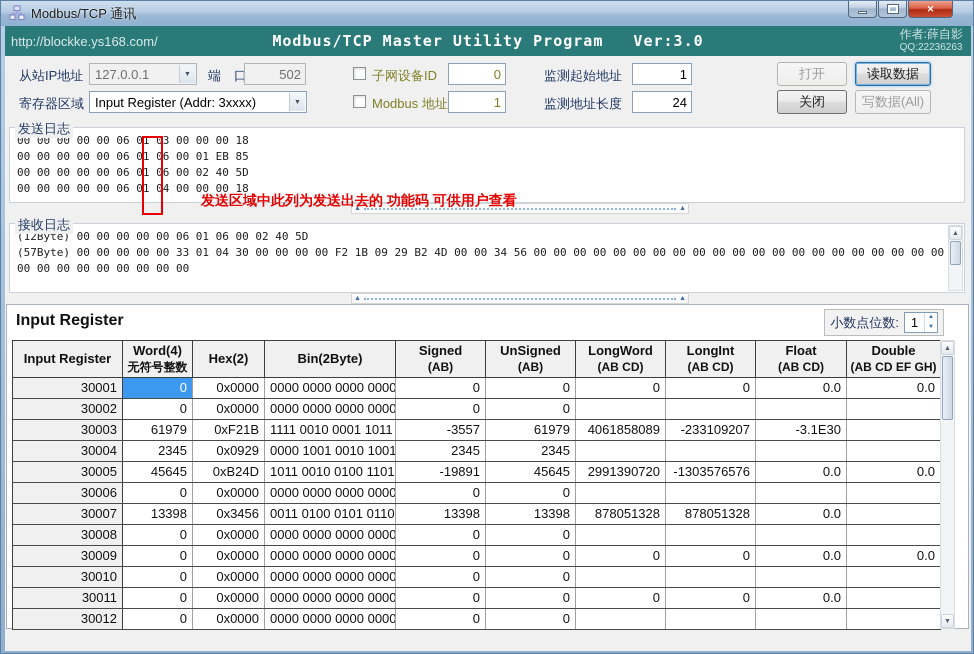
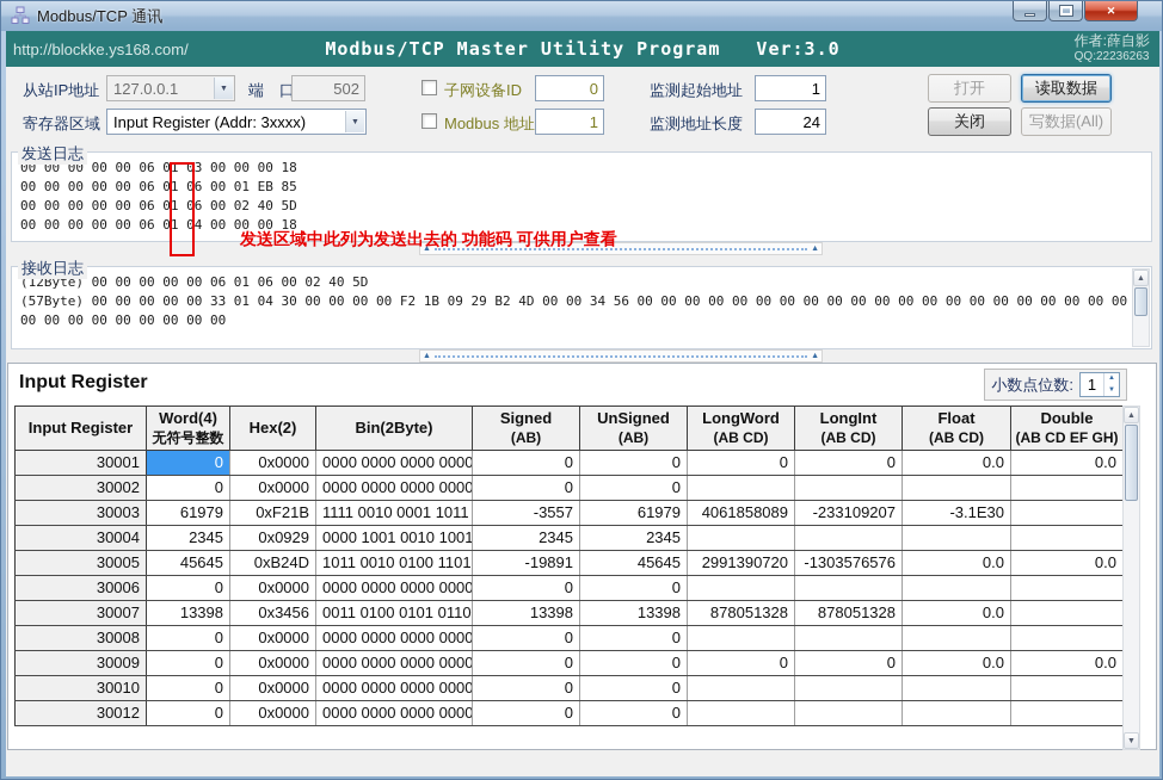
  Modbus/TCP 通讯
  ✕
  http://blockke.ys168.com/
  Modbus/TCP Master Utility Program Ver:3.0
  作者:薛自影
  QQ:22236263
  从站IP地址
  127.0.0.1
  端 口
  502
  子网设备ID
  0
  监测起始地址
  1
  打开
  读取数据
  寄存器区域
  Input Register (Addr: 3xxxx)
  Modbus 地址
  1
  监测地址长度
  24
  关闭
  写数据(All)
  发送日志
  00 00 00 00 00 06 01 03 00 00 00 18
  00 00 00 00 00 06 01 06 00 01 EB 85
  00 00 00 00 00 06 01 06 00 02 40 5D
  00 00 00 00 00 06 01 04 00 00 00 18
  发送区域中此列为发送出去的 功能码 可供用户查看
  接收日志
  (12Byte) 00 00 00 00 00 06 01 06 00 02 40 5D
  (57Byte) 00 00 00 00 00 33 01 04 30 00 00 00 00 F2 1B 09 29 B2 4D 00 00 34 56 00 00 00 00 00 00 00 00 00 00 00 00 00 00 00 00 00 00 00 00 00
  00 00 00 00 00 00 00 00 00
  Input Register
  小数点位数:
  1
  Input Register	Word(4)无符号整数	Hex(2)	Bin(2Byte)	Signed(AB)	UnSigned(AB)	LongWord(AB CD)	LongInt(AB CD)	Float(AB CD)	Double(AB CD EF GH)
  30001	0	0x0000	0000 0000 0000 0000	0	0	0	0	0.0	0.0
  30002	0	0x0000	0000 0000 0000 0000	0	0
  30003	61979	0xF21B	1111 0010 0001 1011	-3557	61979	4061858089	-233109207	-3.1E30
  30004	2345	0x0929	0000 1001 0010 1001	2345	2345
  30005	45645	0xB24D	1011 0010 0100 1101	-19891	45645	2991390720	-1303576576	0.0	0.0
  30006	0	0x0000	0000 0000 0000 0000	0	0
  30007	13398	0x3456	0011 0100 0101 0110	13398	13398	878051328	878051328	0.0
  30008	0	0x0000	0000 0000 0000 0000	0	0
  30009	0	0x0000	0000 0000 0000 0000	0	0	0	0	0.0	0.0
  30010	0	0x0000	0000 0000 0000 0000	0	0
- 30011	0	0x0000	0000 0000 0000 0000	0	0	0	0	0.0
  30012	0	0x0000	0000 0000 0000 0000	0	0
